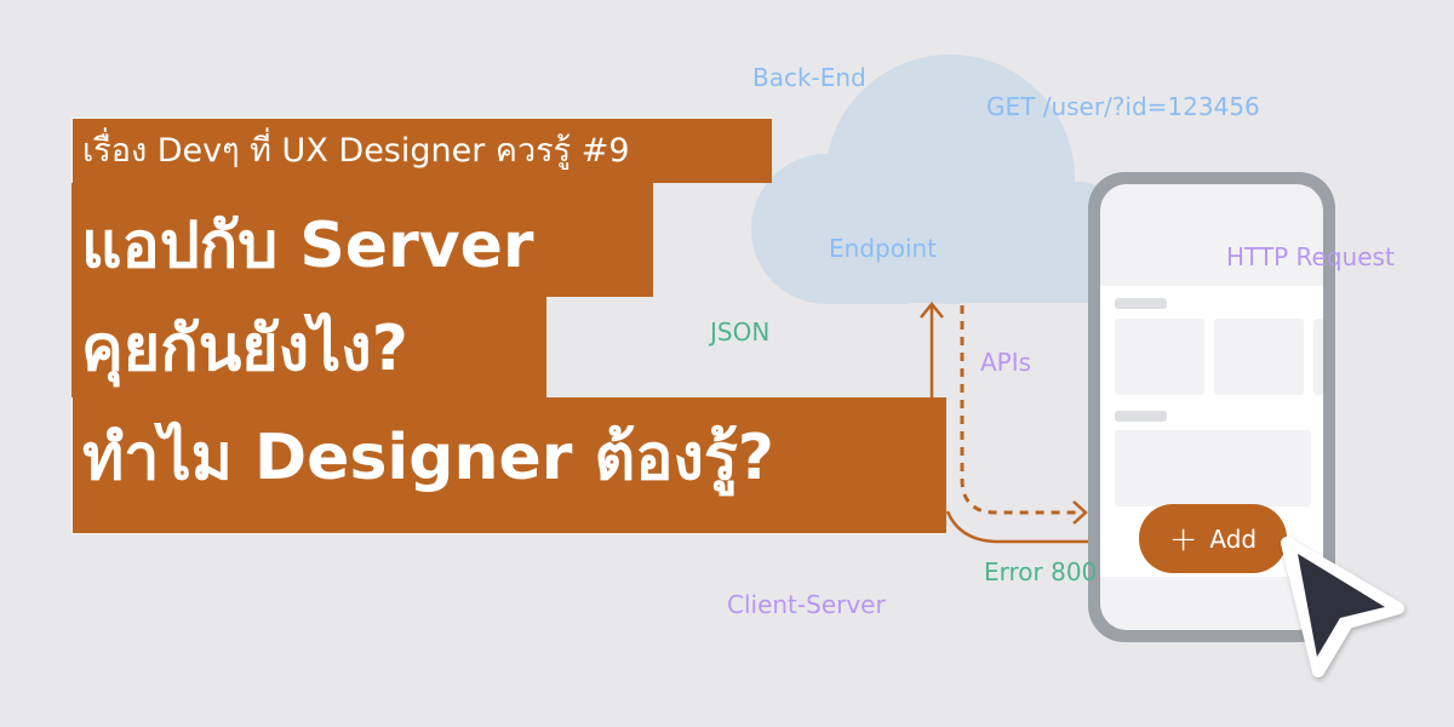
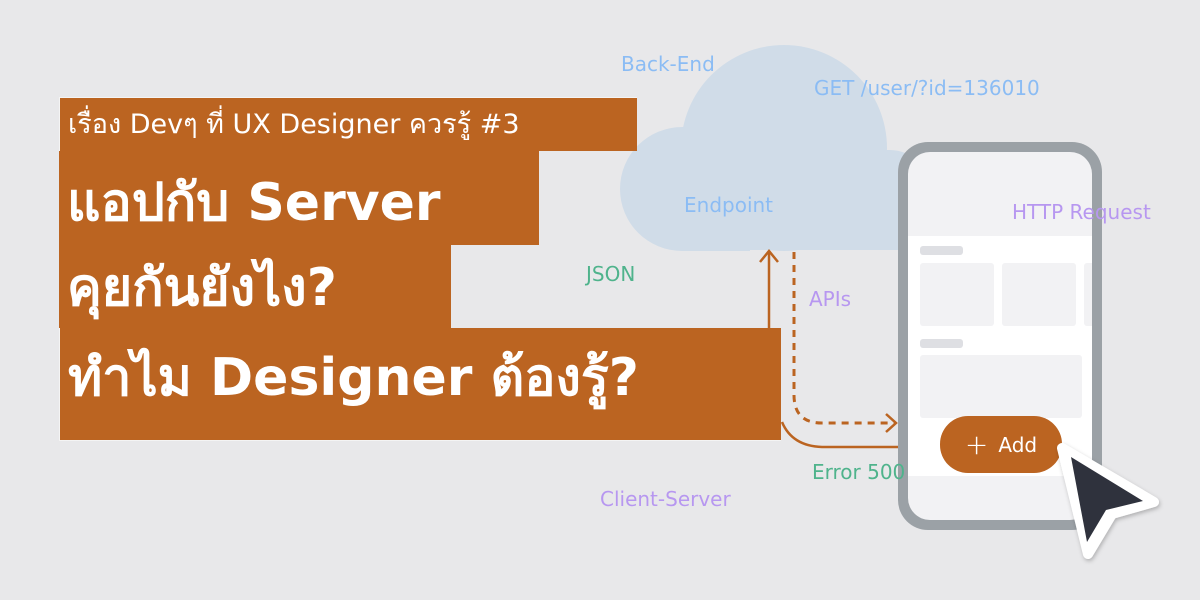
  Back-End
- GET /user/?id=123456
+ GET /user/?id=136010
  Endpoint
  JSON
  APIs
  Client-Server
- เรื่อง Devๆ ที่ UX Designer ควรรู้ #9
+ เรื่อง Devๆ ที่ UX Designer ควรรู้ #3
  แอปกับ Server
  คุยกันยังไง?
  ทำไม Designer ต้องรู้?
  HTTP Request
  +
  Add
- Error 800
+ Error 500
